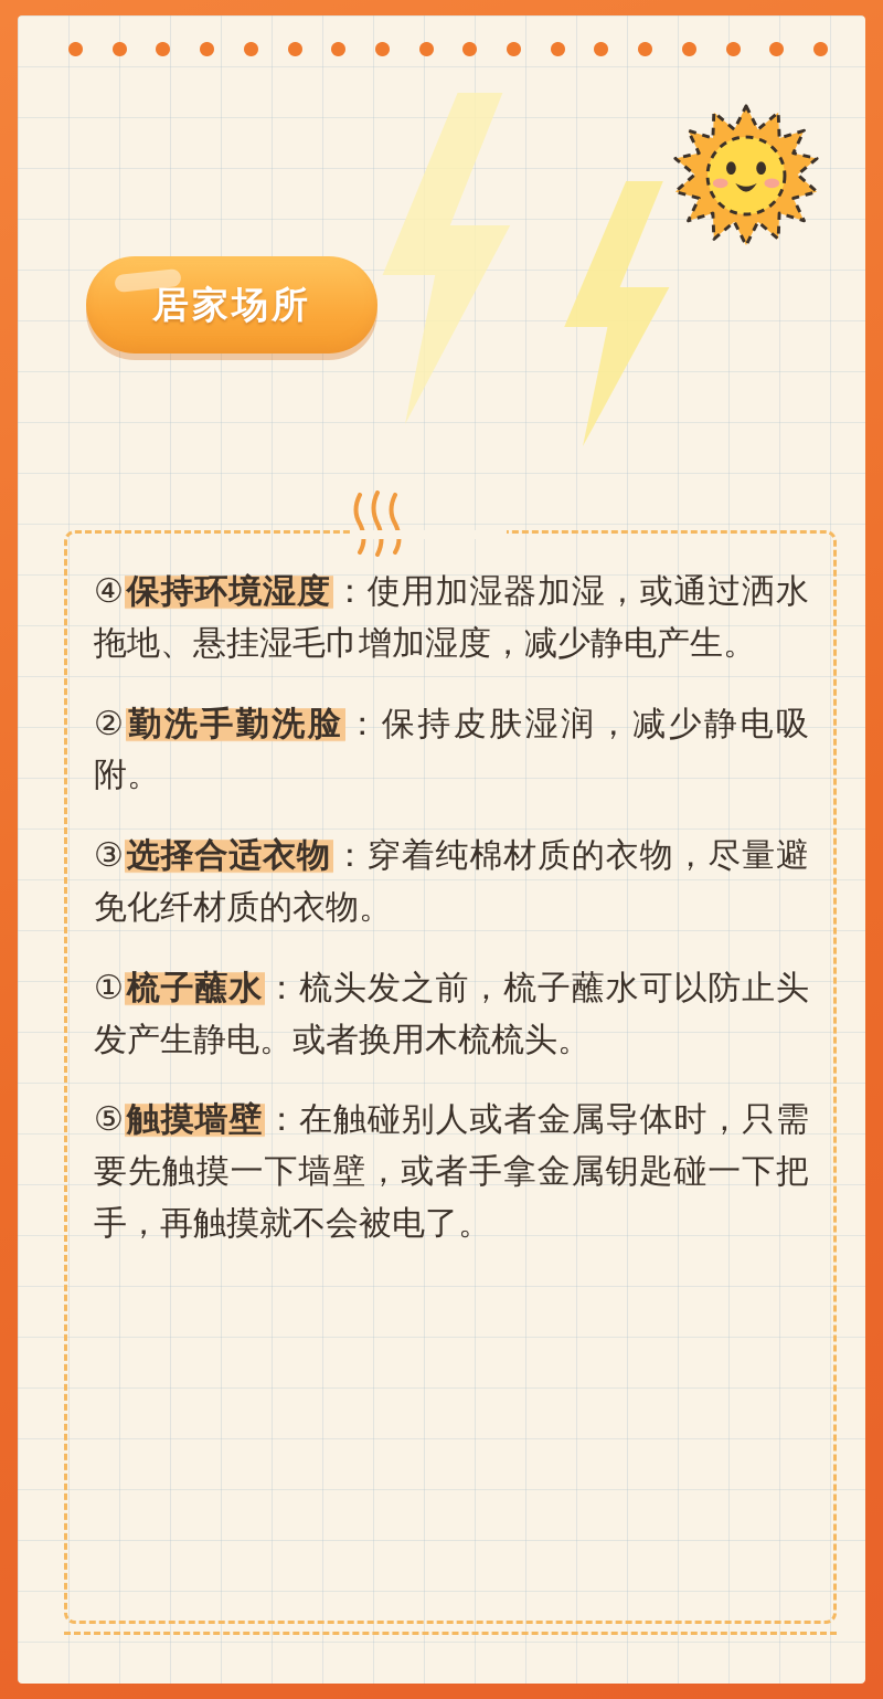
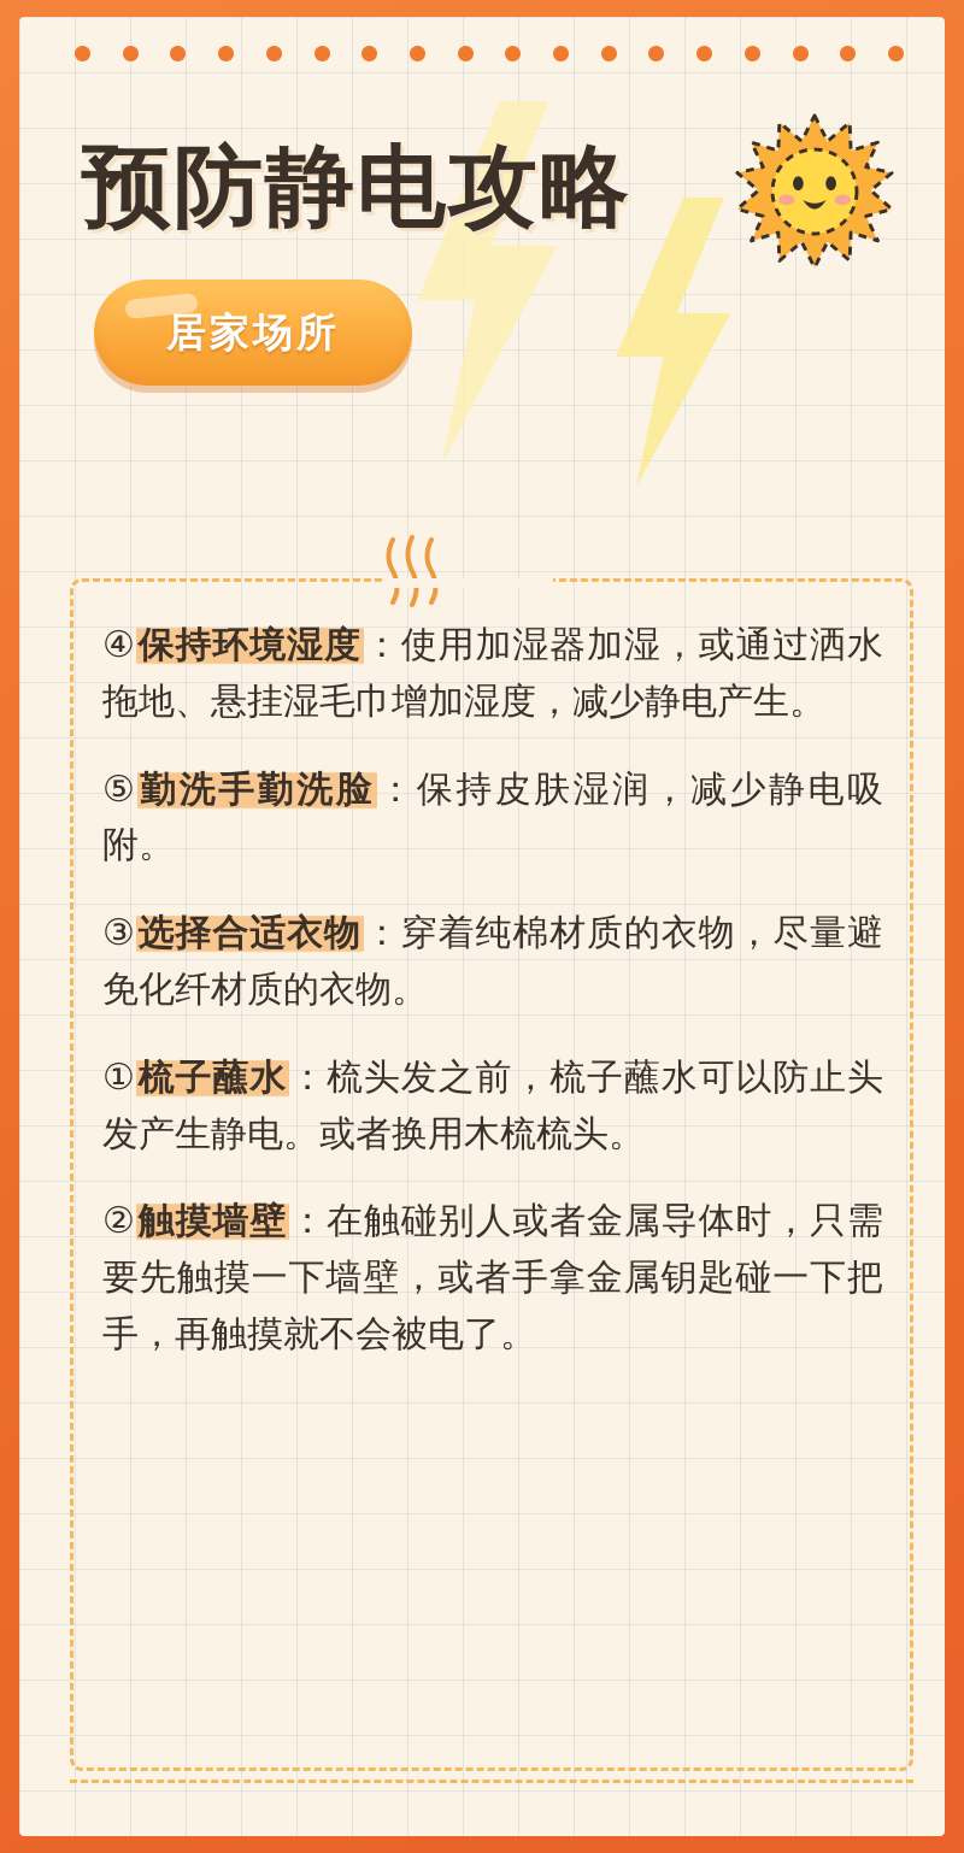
+ 预防静电攻略
  居家场所
  ④保持环境湿度：使用加湿器加湿，或通过洒水拖地、悬挂湿毛巾增加湿度，减少静电产生。
- ②勤洗手勤洗脸：保持皮肤湿润，减少静电吸附。
+ ⑤勤洗手勤洗脸：保持皮肤湿润，减少静电吸附。
  ③选择合适衣物：穿着纯棉材质的衣物，尽量避免化纤材质的衣物。
  ①梳子蘸水：梳头发之前，梳子蘸水可以防止头发产生静电。或者换用木梳梳头。
- ⑤触摸墙壁：在触碰别人或者金属导体时，只需要先触摸一下墙壁，或者手拿金属钥匙碰一下把手，再触摸就不会被电了。
+ ②触摸墙壁：在触碰别人或者金属导体时，只需要先触摸一下墙壁，或者手拿金属钥匙碰一下把手，再触摸就不会被电了。
